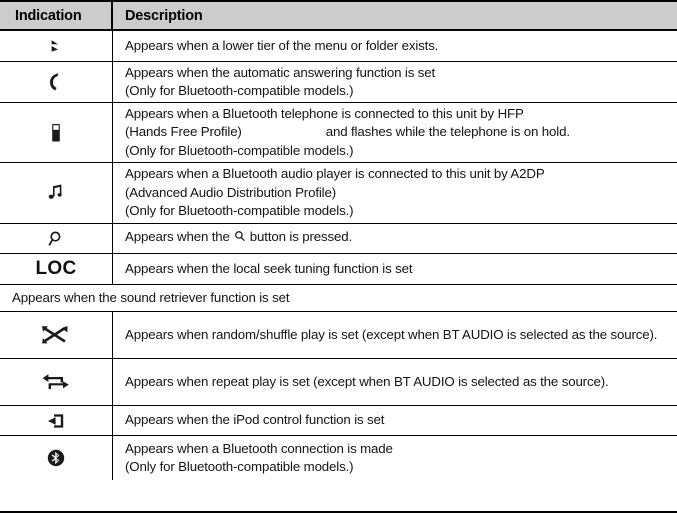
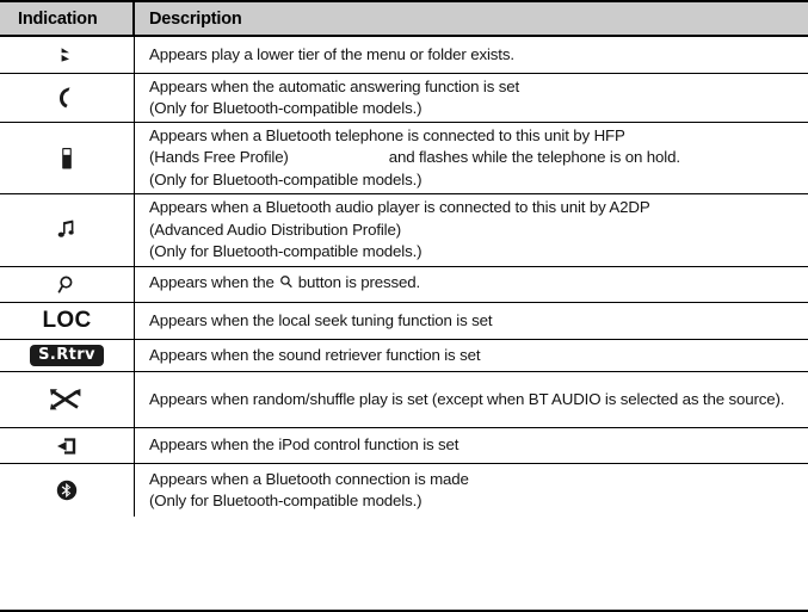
  Indication
  Description
- Appears when a lower tier of the menu or folder exists.
+ Appears play a lower tier of the menu or folder exists.
  Appears when the automatic answering function is set
  (Only for Bluetooth-compatible models.)
  Appears when a Bluetooth telephone is connected to this unit by HFP
  (Hands Free Profile) and flashes while the telephone is on hold.
  (Only for Bluetooth-compatible models.)
  Appears when a Bluetooth audio player is connected to this unit by A2DP
  (Advanced Audio Distribution Profile)
  (Only for Bluetooth-compatible models.)
  Appears when the button is pressed.
  LOC
  Appears when the local seek tuning function is set
+ S.Rtrv
  Appears when the sound retriever function is set
  Appears when random/shuffle play is set (except when BT AUDIO is selected as the source).
- Appears when repeat play is set (except when BT AUDIO is selected as the source).
  Appears when the iPod control function is set
  Appears when a Bluetooth connection is made
  (Only for Bluetooth-compatible models.)
